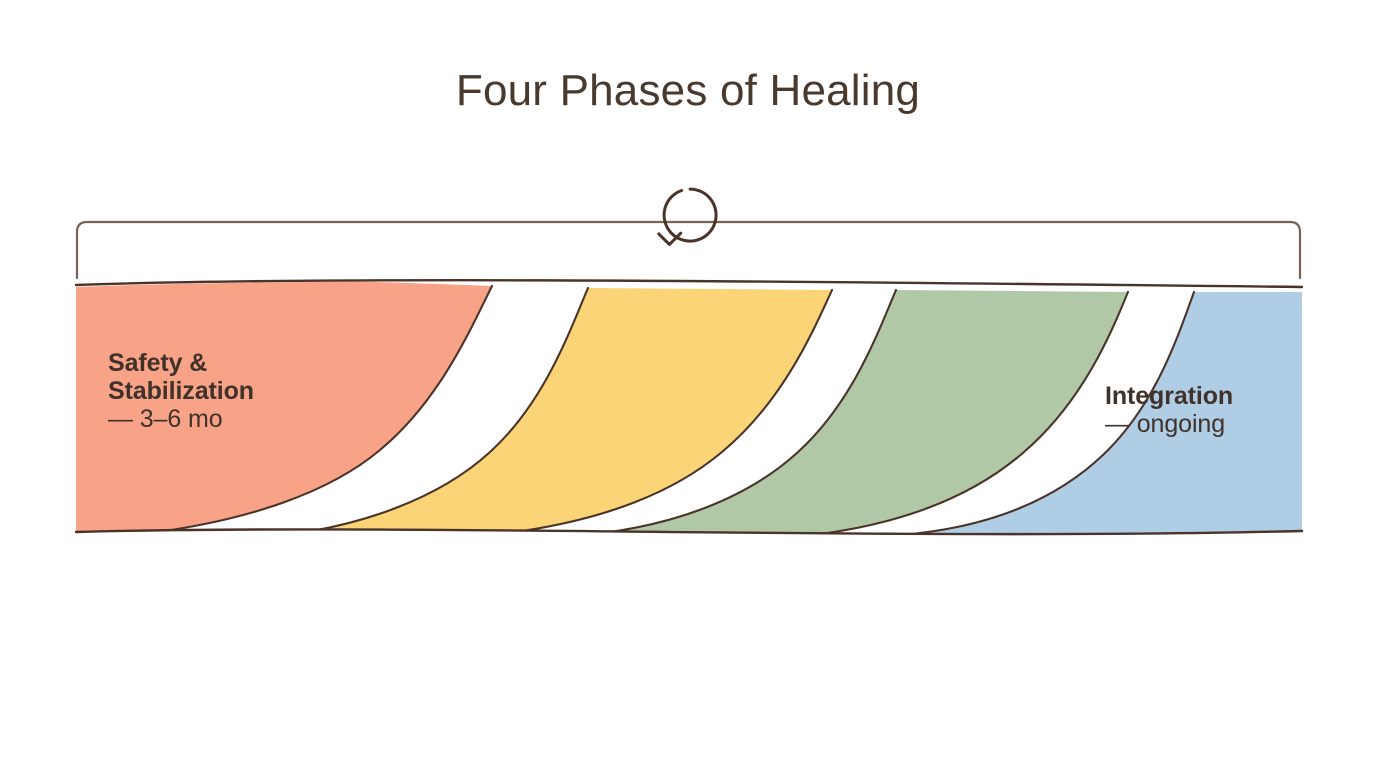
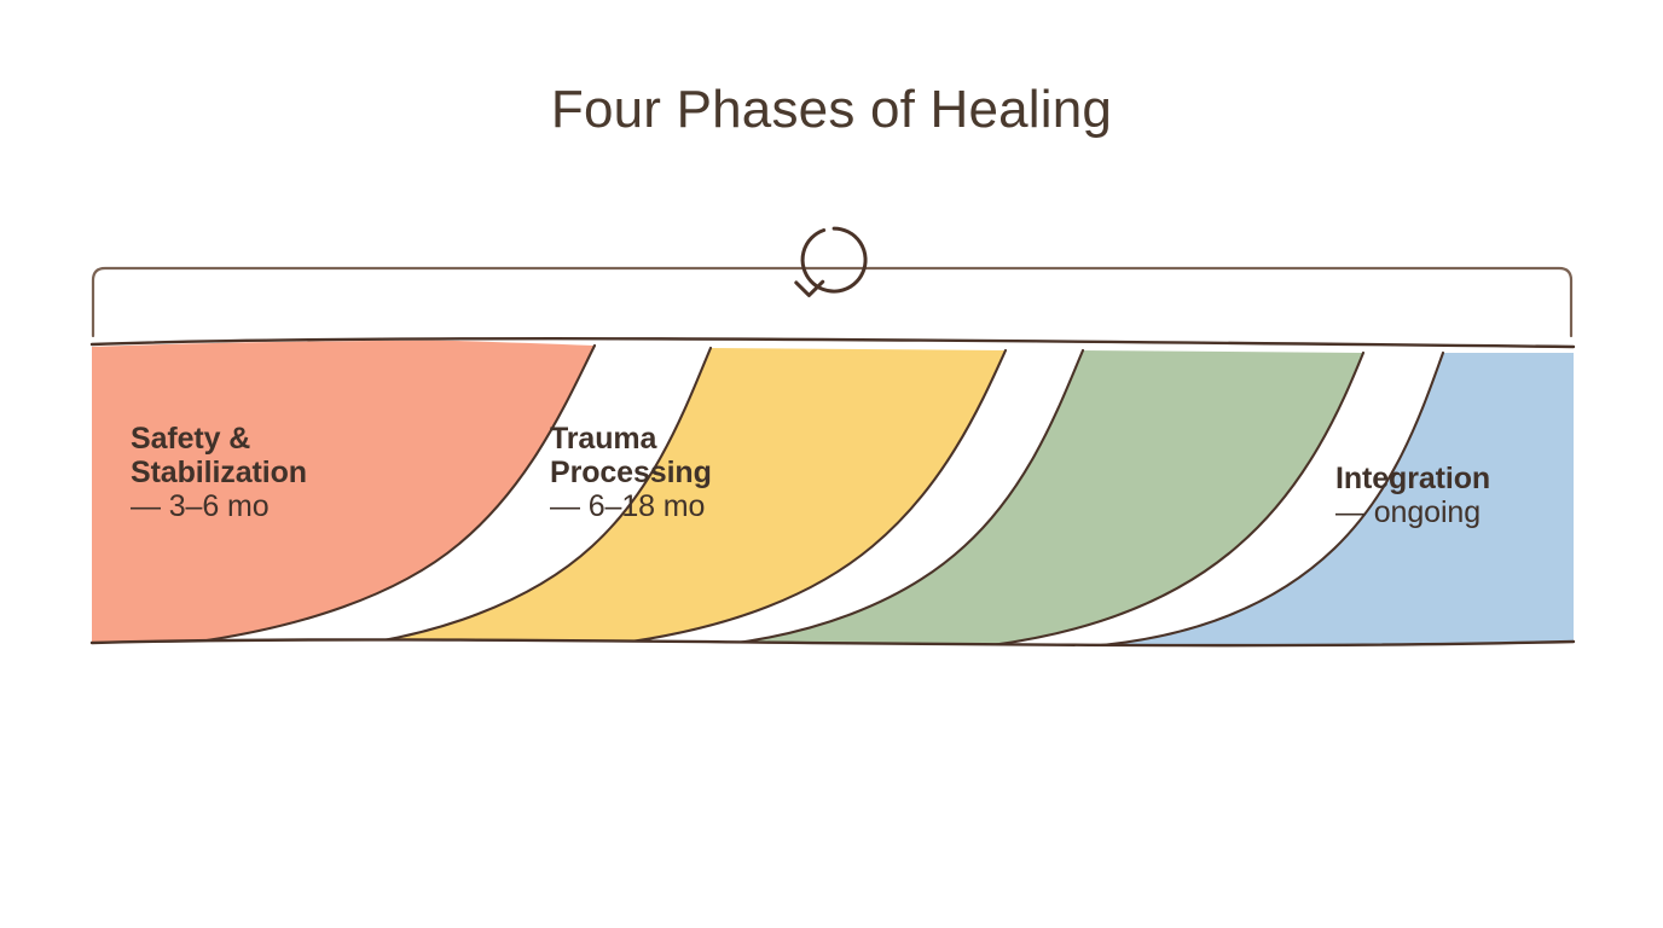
  Four Phases of Healing
  Safety &
  Stabilization
  — 3–6 mo
+ Trauma
+ Processing
+ — 6–18 mo
  Integration
  — ongoing
